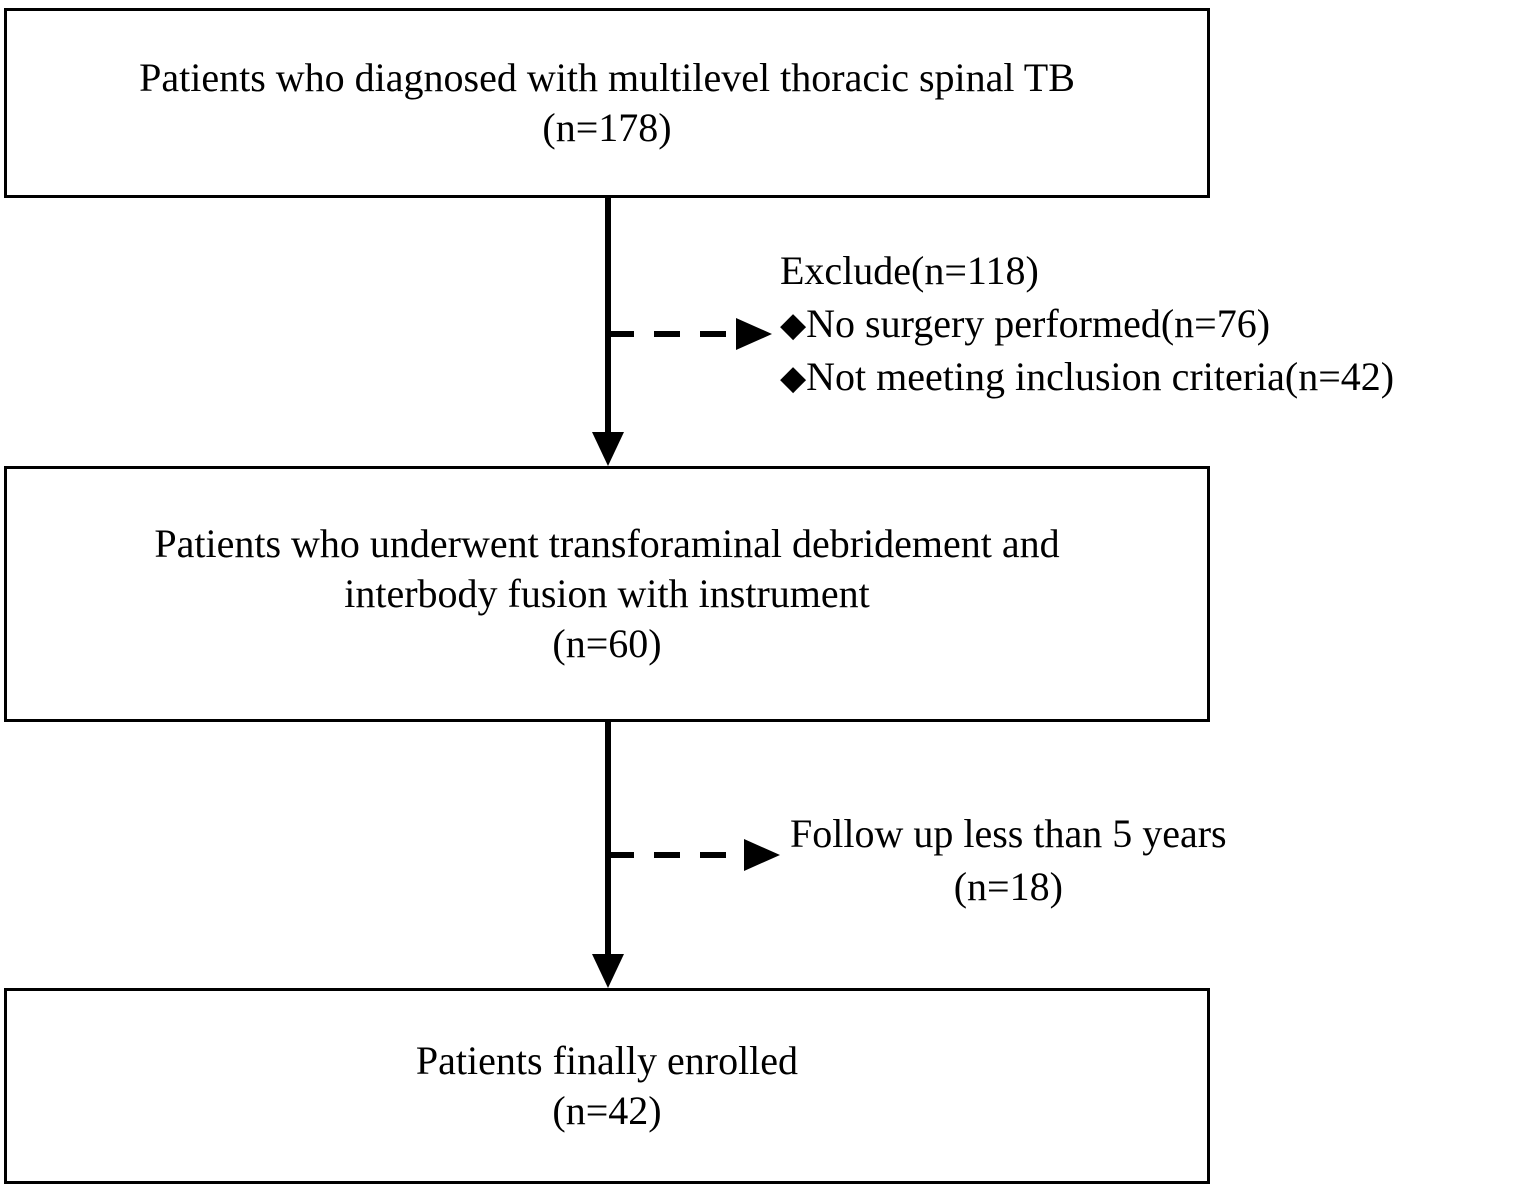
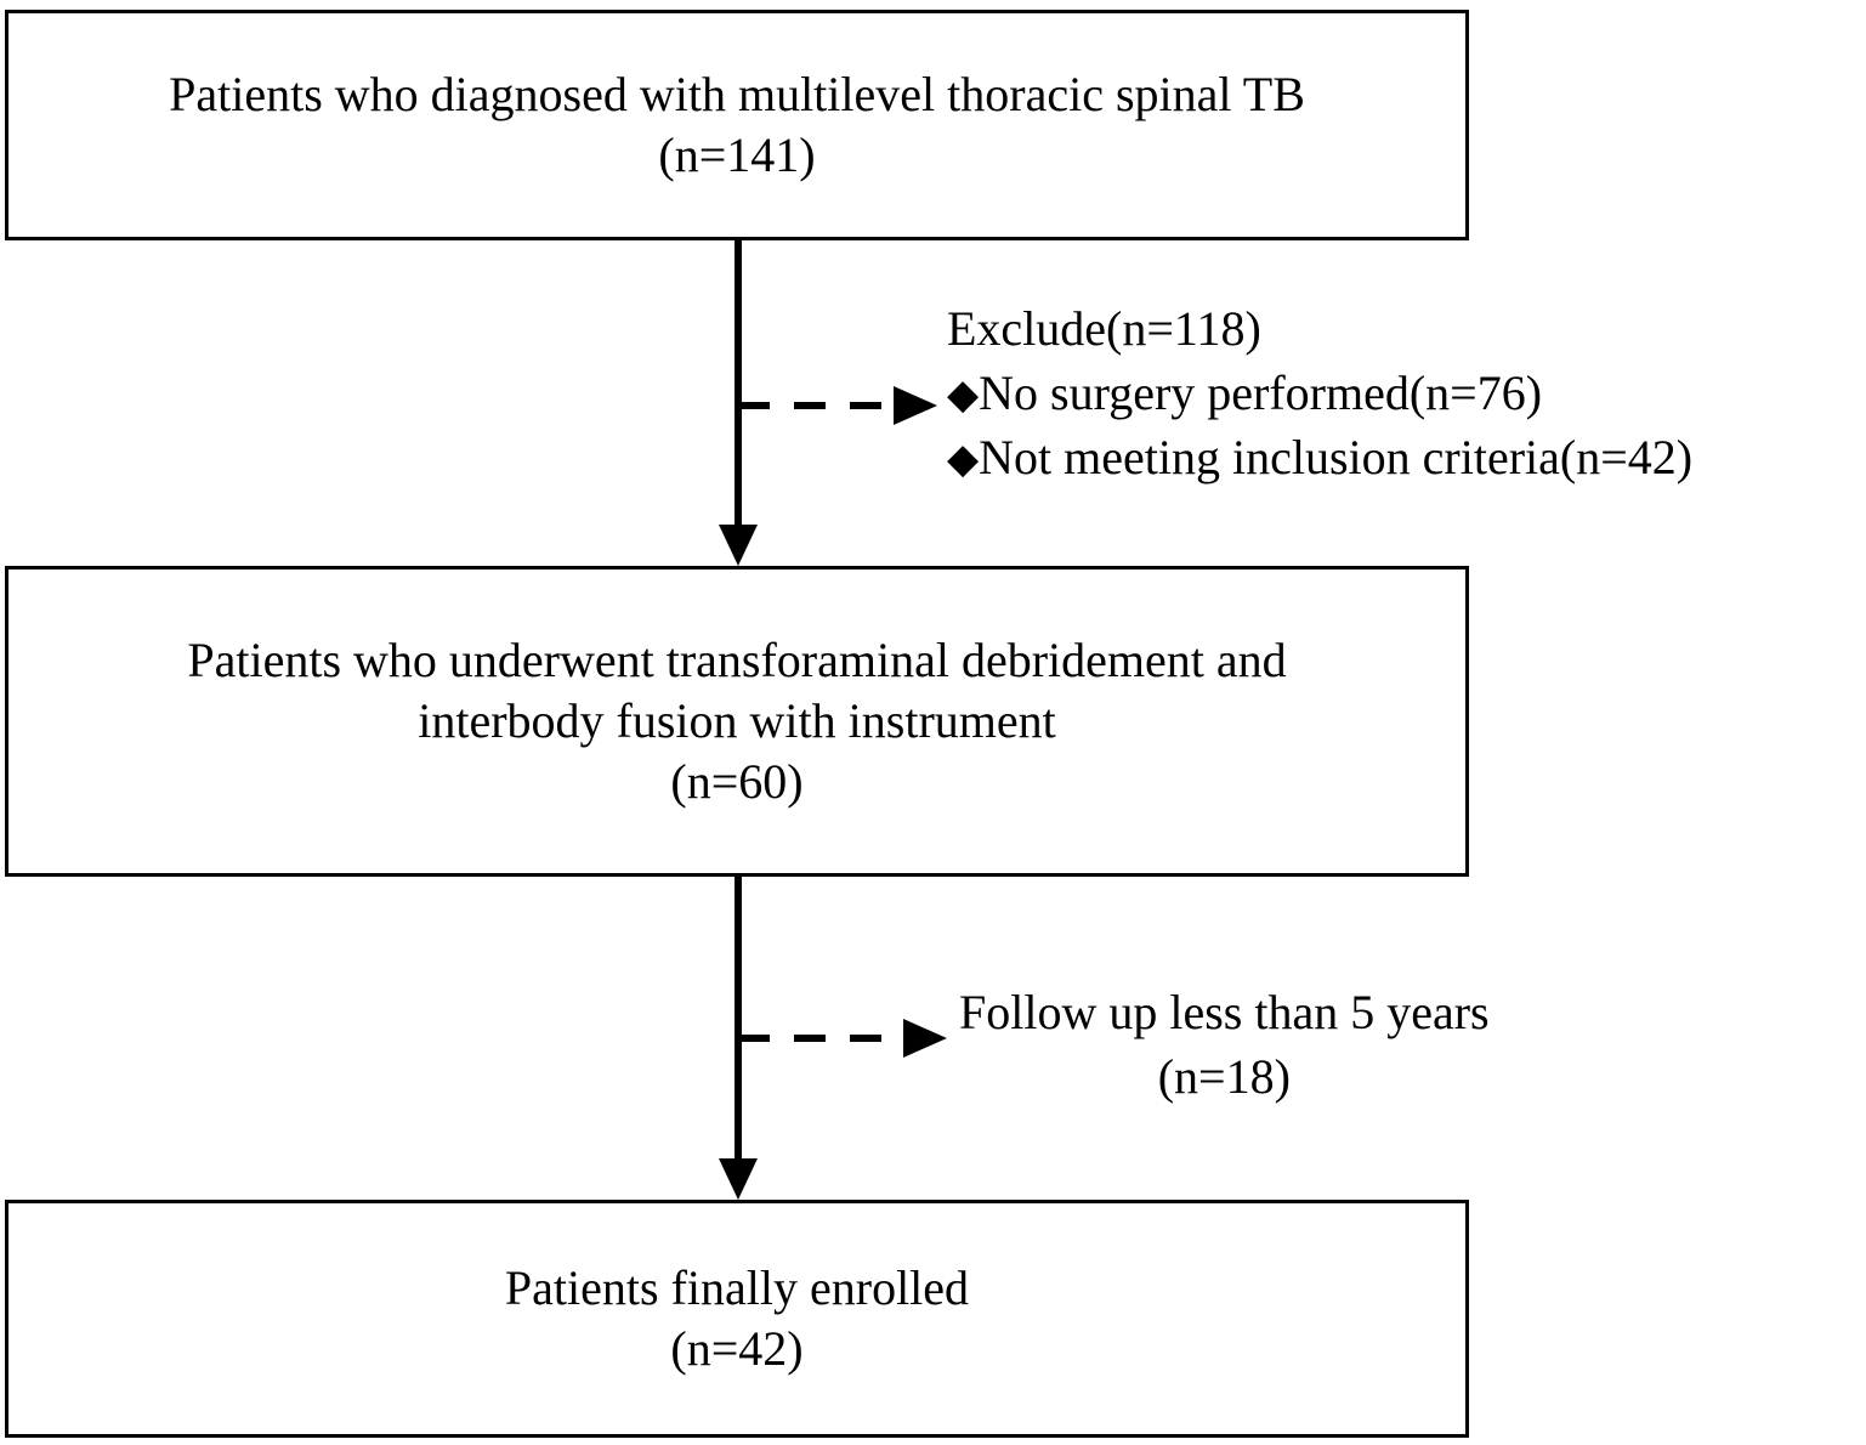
  Patients who diagnosed with multilevel thoracic spinal TB
- (n=178)
+ (n=141)
  Patients who underwent transforaminal debridement and
  interbody fusion with instrument
  (n=60)
  Patients finally enrolled
  (n=42)
  Exclude(n=118)
  ◆No surgery performed(n=76)
  ◆Not meeting inclusion criteria(n=42)
  Follow up less than 5 years
  (n=18)
